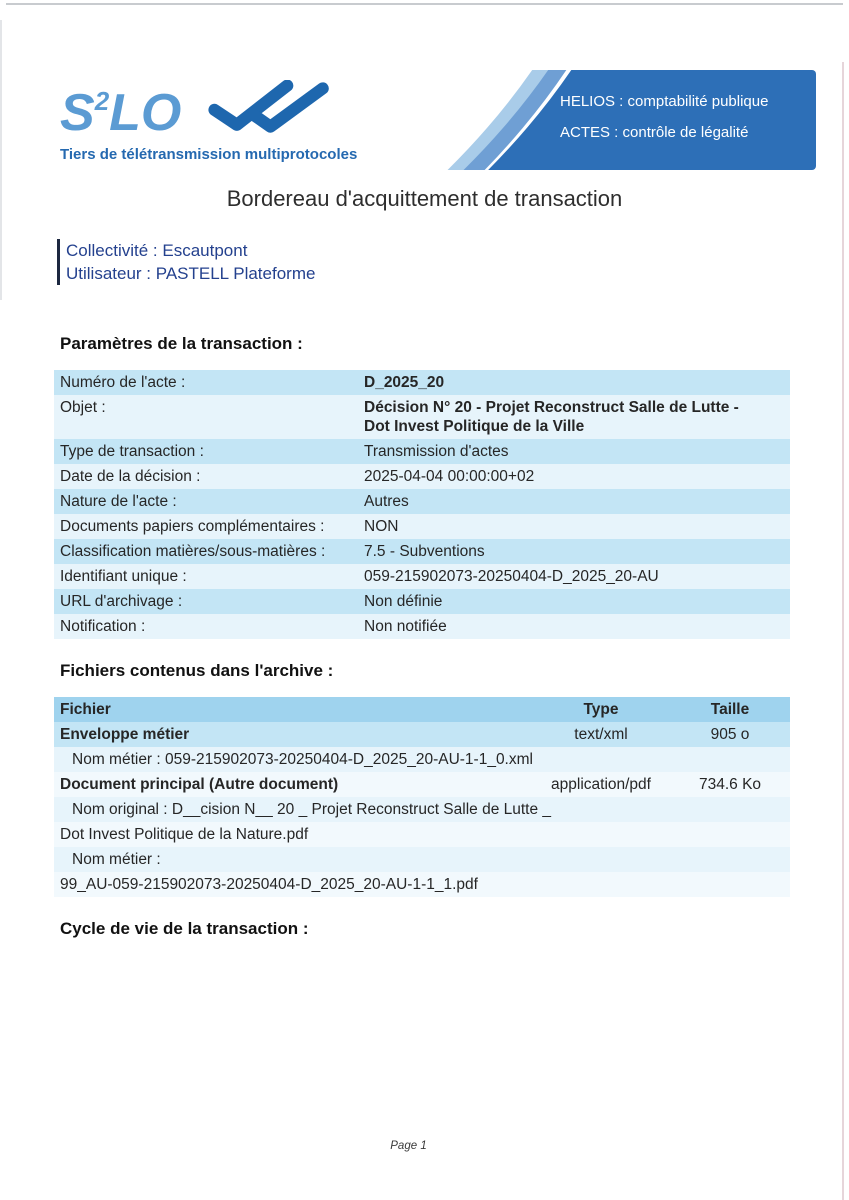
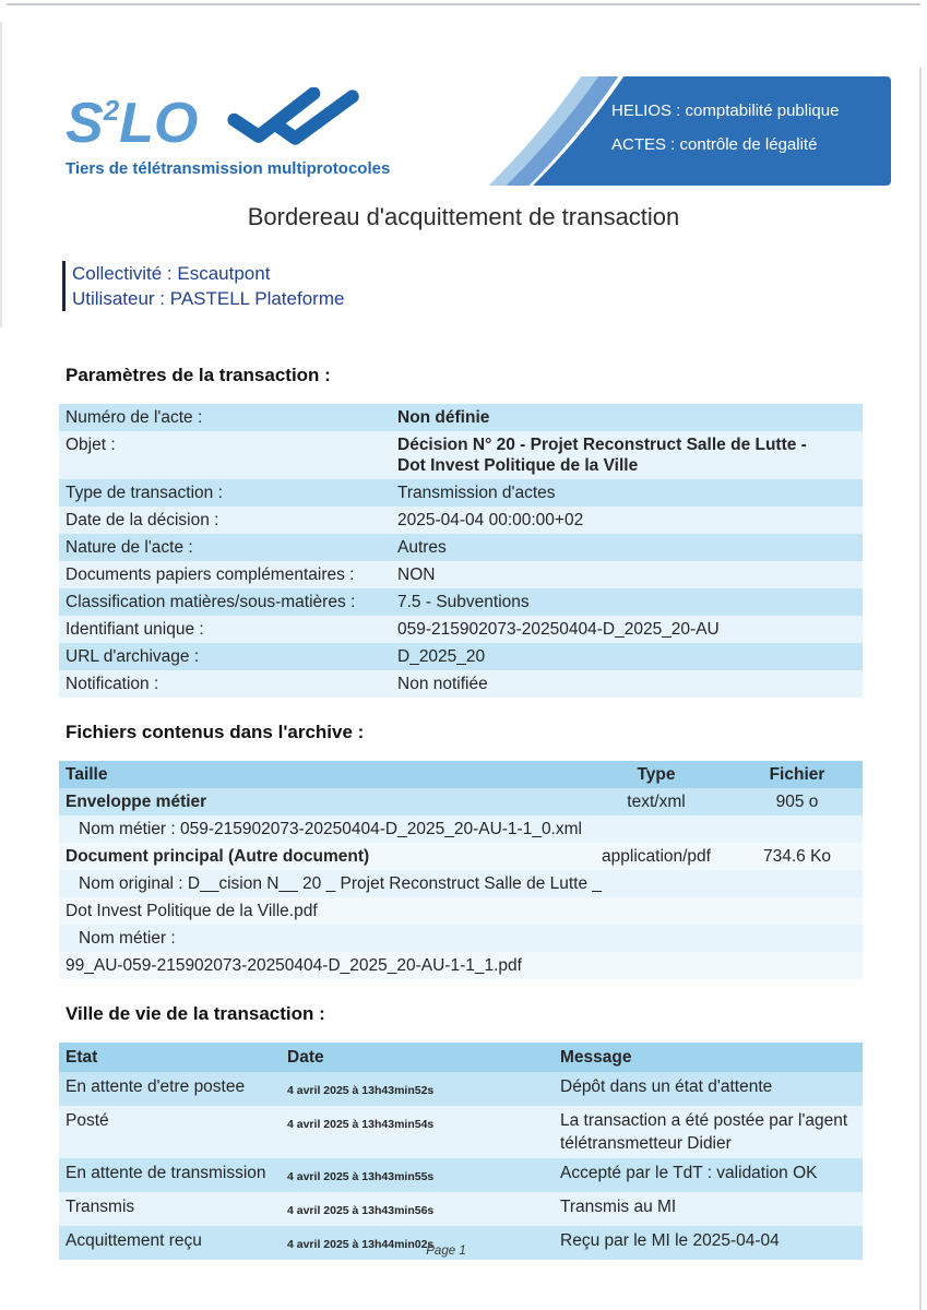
  S2LO
  Tiers de télétransmission multiprotocoles
  HELIOS : comptabilité publique
  ACTES : contrôle de légalité
  Bordereau d'acquittement de transaction
  Collectivité : Escautpont
  Utilisateur : PASTELL Plateforme
  Paramètres de la transaction :
  Numéro de l'acte :
- D_2025_20
+ Non définie
  Objet :
  Décision N° 20 - Projet Reconstruct Salle de Lutte - Dot Invest Politique de la Ville
  Type de transaction :
  Transmission d'actes
  Date de la décision :
  2025-04-04 00:00:00+02
  Nature de l'acte :
  Autres
  Documents papiers complémentaires :
  NON
  Classification matières/sous-matières :
  7.5 - Subventions
  Identifiant unique :
  059-215902073-20250404-D_2025_20-AU
  URL d'archivage :
- Non définie
+ D_2025_20
  Notification :
  Non notifiée
  Fichiers contenus dans l'archive :
- Fichier
+ Taille
  Type
- Taille
+ Fichier
  Enveloppe métier
  text/xml
  905 o
  Nom métier : 059-215902073-20250404-D_2025_20-AU-1-1_0.xml
  Document principal (Autre document)
  application/pdf
  734.6 Ko
  Nom original : D__cision N__ 20 _ Projet Reconstruct Salle de Lutte _
- Dot Invest Politique de la Nature.pdf
+ Dot Invest Politique de la Ville.pdf
  Nom métier :
  99_AU-059-215902073-20250404-D_2025_20-AU-1-1_1.pdf
- Cycle de vie de la transaction :
+ Ville de vie de la transaction :
+ Etat
+ Date
+ Message
+ En attente d'etre postee
+ 4 avril 2025 à 13h43min52s
+ Dépôt dans un état d'attente
+ Posté
+ 4 avril 2025 à 13h43min54s
+ La transaction a été postée par l'agent télétransmetteur Didier
+ En attente de transmission
+ 4 avril 2025 à 13h43min55s
+ Accepté par le TdT : validation OK
+ Transmis
+ 4 avril 2025 à 13h43min56s
+ Transmis au MI
+ Acquittement reçu
+ 4 avril 2025 à 13h44min02s
+ Reçu par le MI le 2025-04-04
  Page 1
